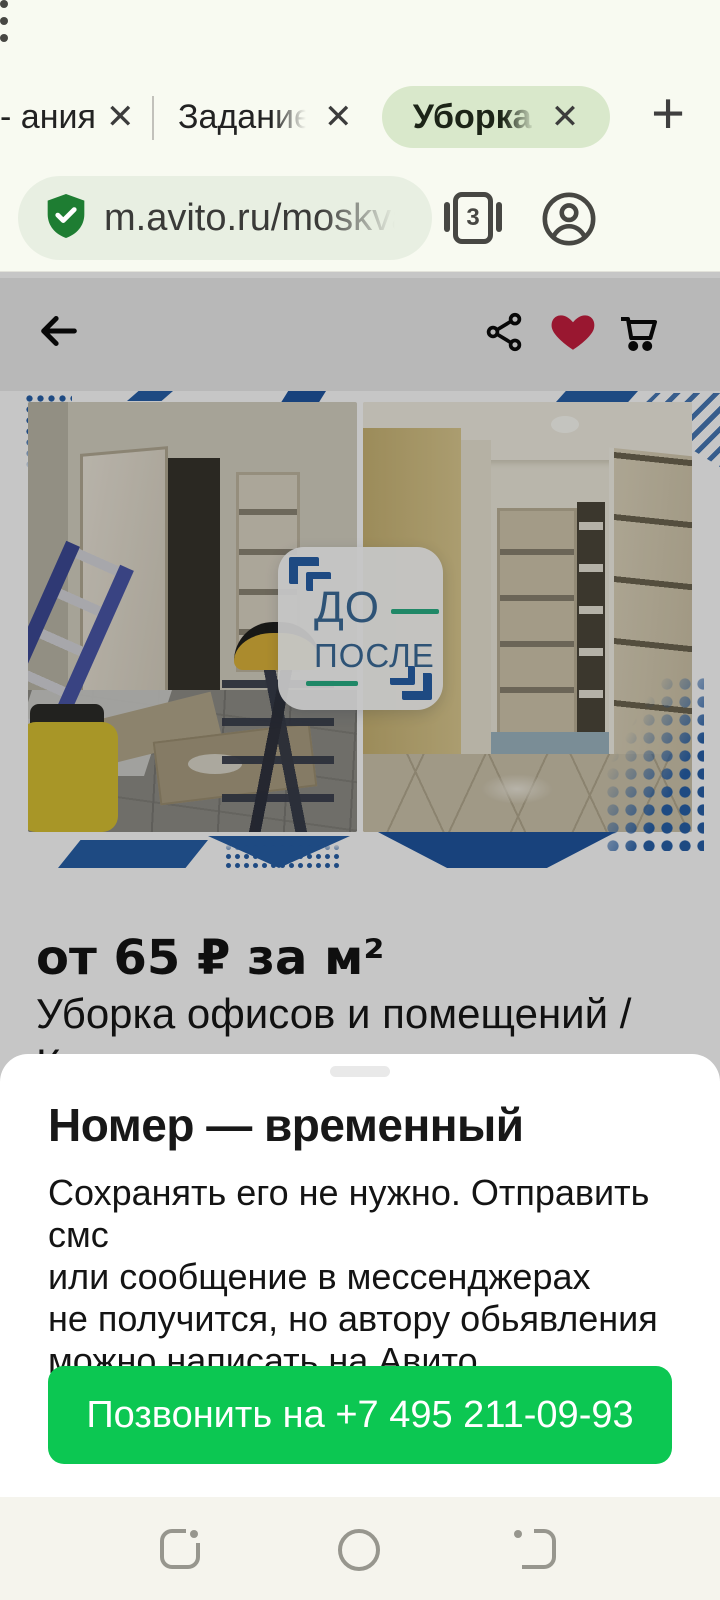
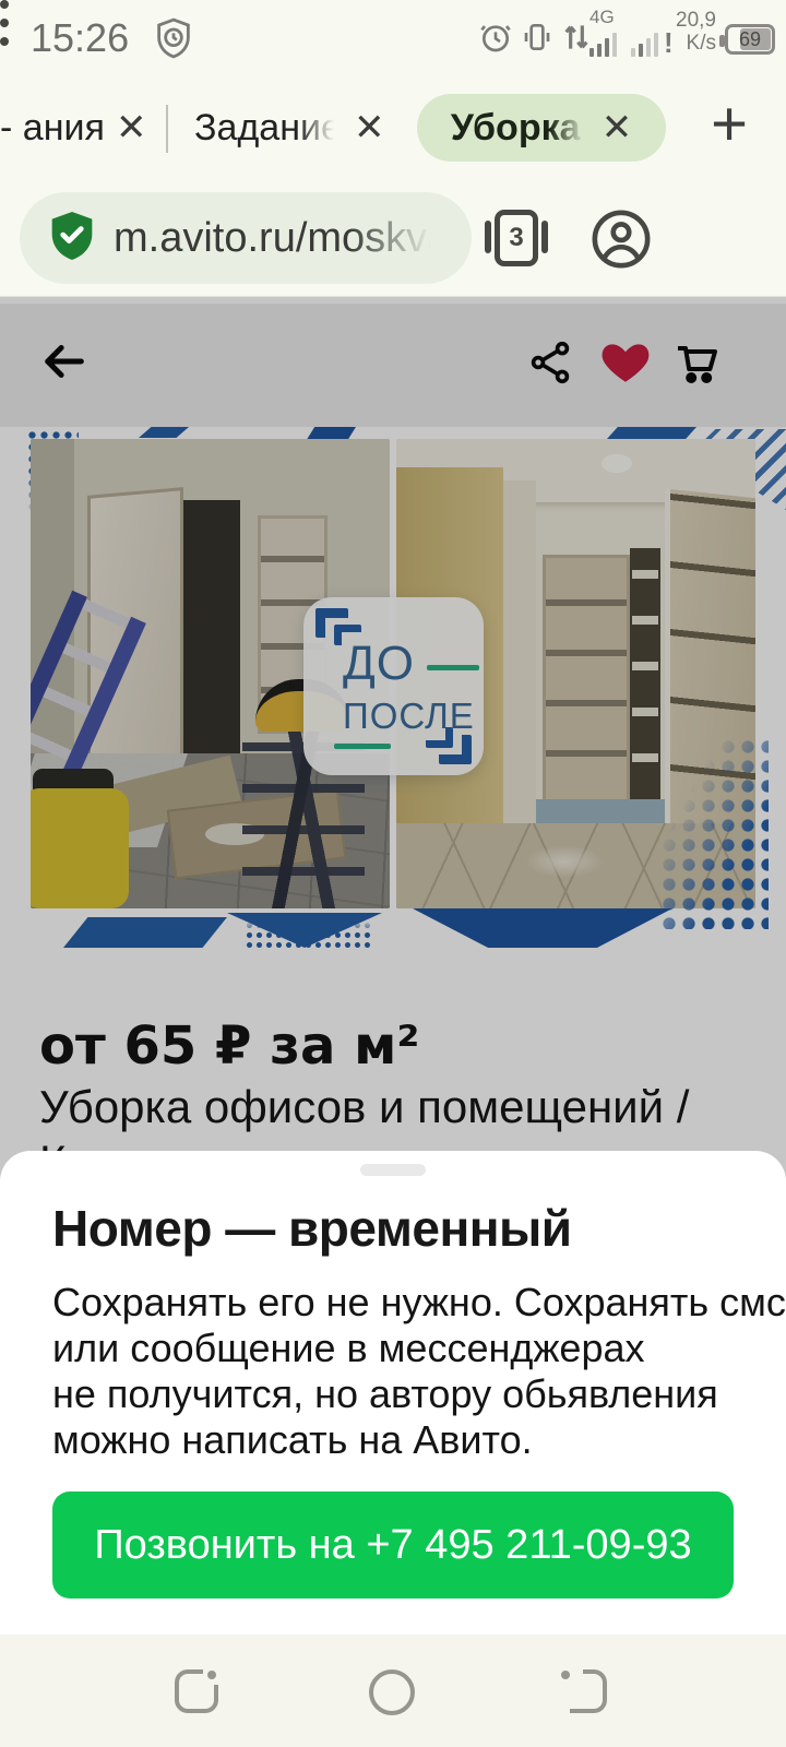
+ 15:26
+ 4G
+ !
+ 20,9
+ K/s
+ 69
  ания -
  ✕
  Задание
  ✕
  Уборка
  ✕
  +
  m.avito.ru/moskva
  3
  ДО
  ПОСЛЕ
  от 65 ₽ за м²
  Уборка офисов и помещений /
  Номер — временный
- Сохранять его не нужно. Отправить смс
+ Сохранять его не нужно. Сохранять смс
  или сообщение в мессенджерах
  не получится, но автору обьявления
  можно написать на Авито.
  Позвонить на +7 495 211-09-93
